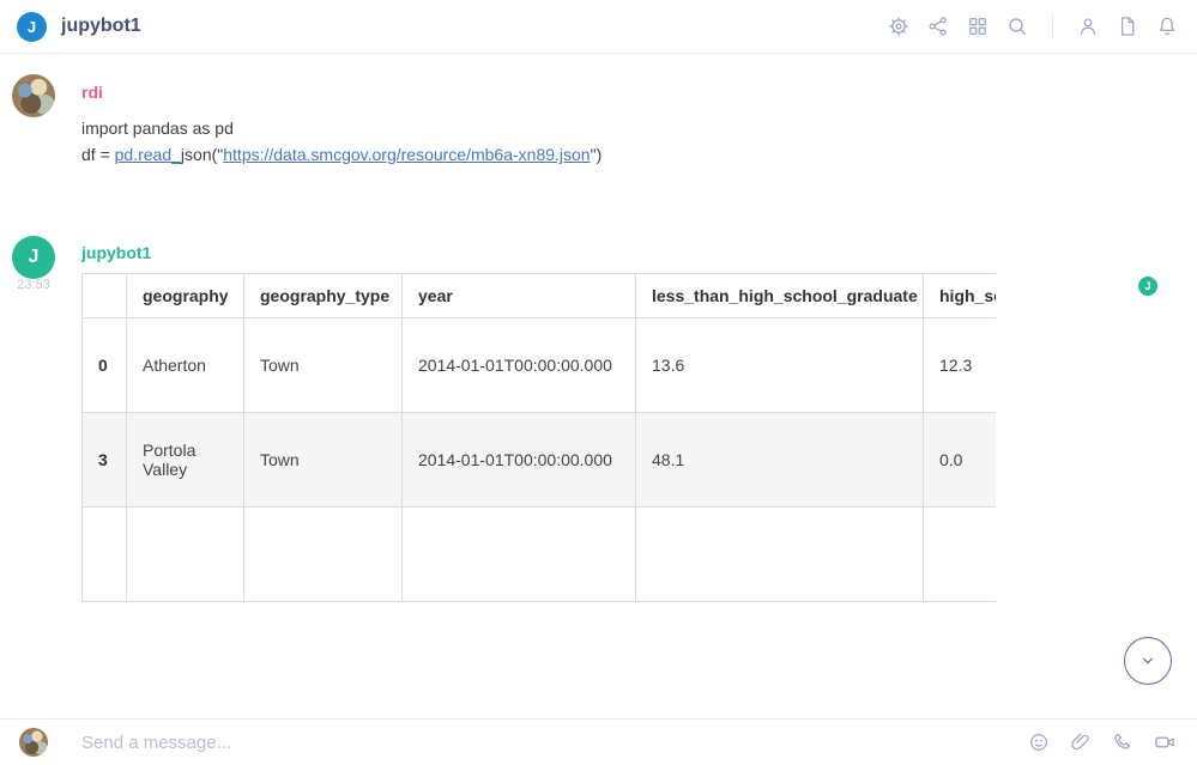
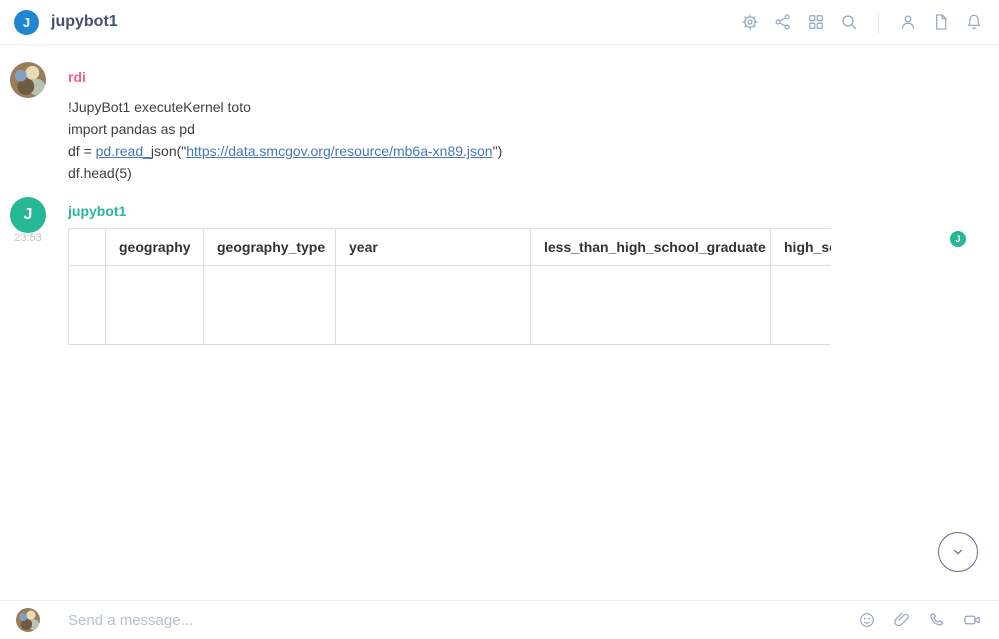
  J
  jupybot1
  rdi
+ !JupyBot1 executeKernel toto
  import pandas as pd
  df = pd.read_json("https://data.smcgov.org/resource/mb6a-xn89.json")
+ df.head(5)
  J
  jupybot1
  23:53
  	geography	geography_type	year	less_than_high_school_graduate	high_s
- 0	Atherton	Town	2014-01-01T00:00:00.000	13.6	12.3
- 3	Portola Valley	Town	2014-01-01T00:00:00.000	48.1	0.0
  J
  Send a message...
